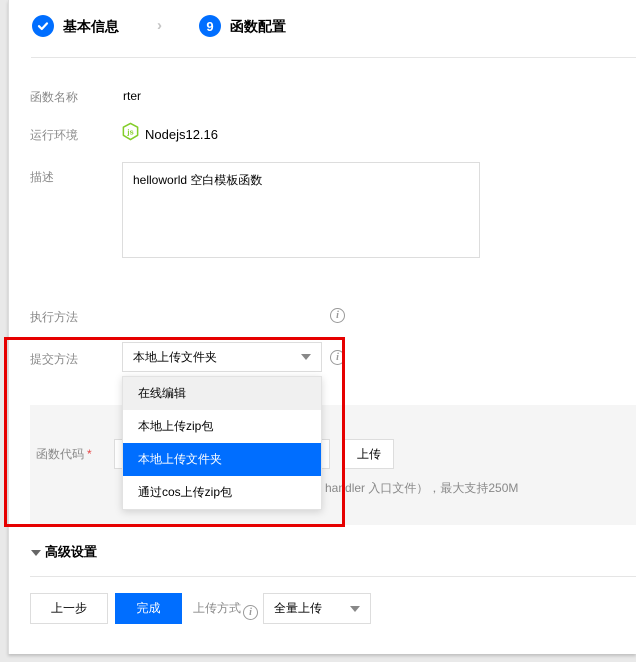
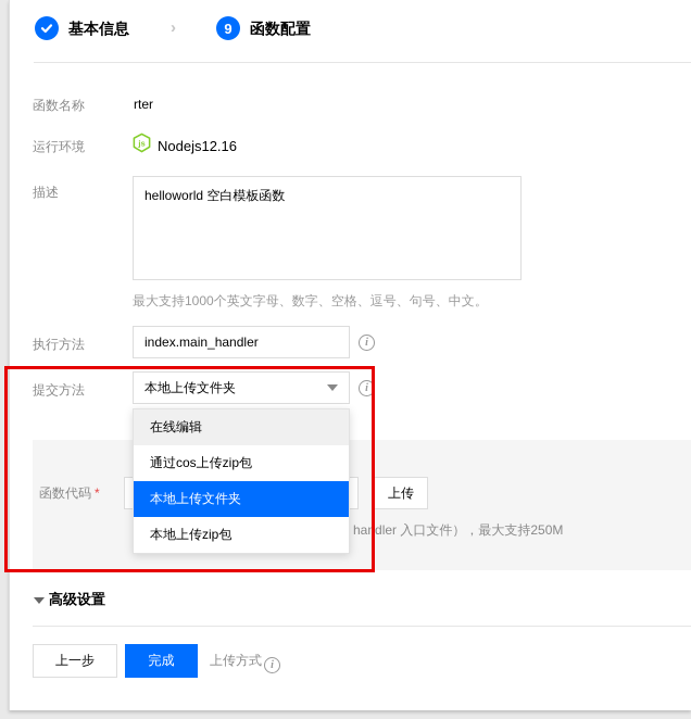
  基本信息
  ›
  9
  函数配置
  函数名称
  rter
  运行环境
  js
  Nodejs12.16
  描述
  helloworld 空白模板函数
+ 最大支持1000个英文字母、数字、空格、逗号、句号、中文。
  执行方法
+ index.main_handler
  i
  提交方法
  本地上传文件夹
  i
  函数代码 *
  上传
  handler 入口文件），最大支持250M
  在线编辑
- 本地上传zip包
+ 通过cos上传zip包
  本地上传文件夹
- 通过cos上传zip包
+ 本地上传zip包
  高级设置
  上一步
  完成
  上传方式 i
- 全量上传
